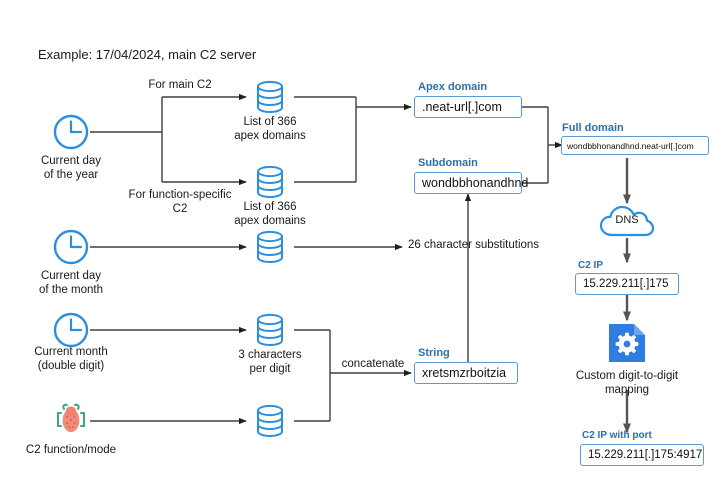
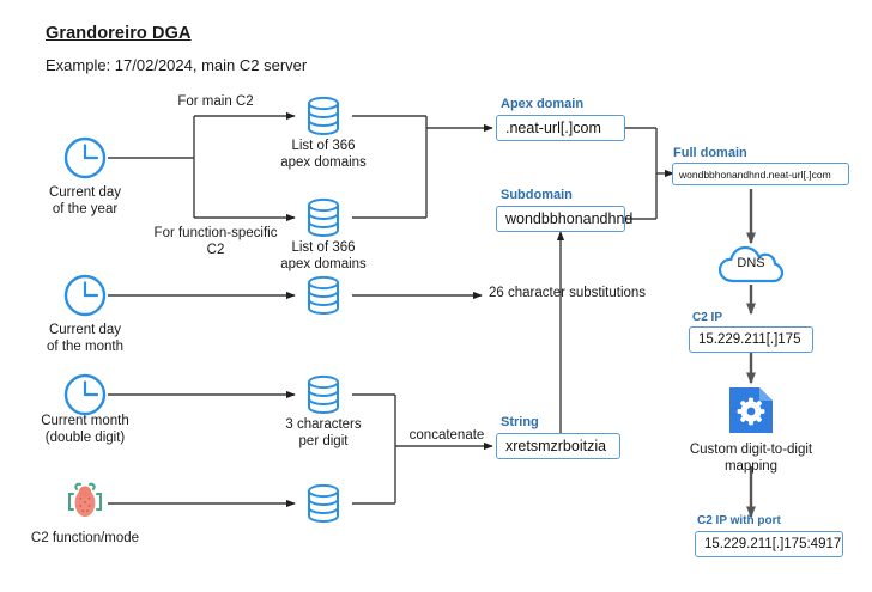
+ Grandoreiro DGA
- Example: 17/04/2024, main C2 server
+ Example: 17/02/2024, main C2 server
  Current day
  of the year
  Current day
  of the month
  Current month
  (double digit)
  C2 function/mode
  For main C2
  For function-specific
  C2
  concatenate
  26 character substitutions
  List of 366
  apex domains
  List of 366
  apex domains
  3 characters
  per digit
  Apex domain
  .neat-url[.]com
  Subdomain
  wondbbhonandhnd
  Full domain
  wondbbhonandhnd.neat-url[.]com
  String
  xretsmzrboitzia
  C2 IP
  15.229.211[.]175
  C2 IP with port
  15.229.211[.]175:4917
  DNS
  Custom digit-to-digit
  mapping
